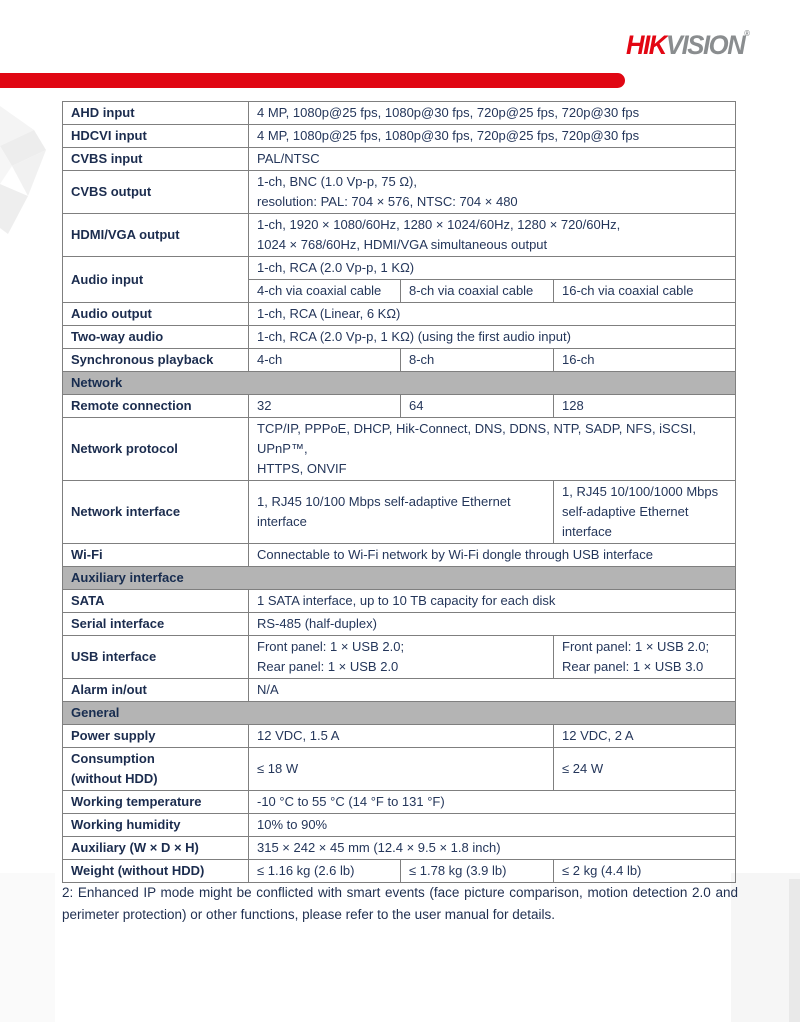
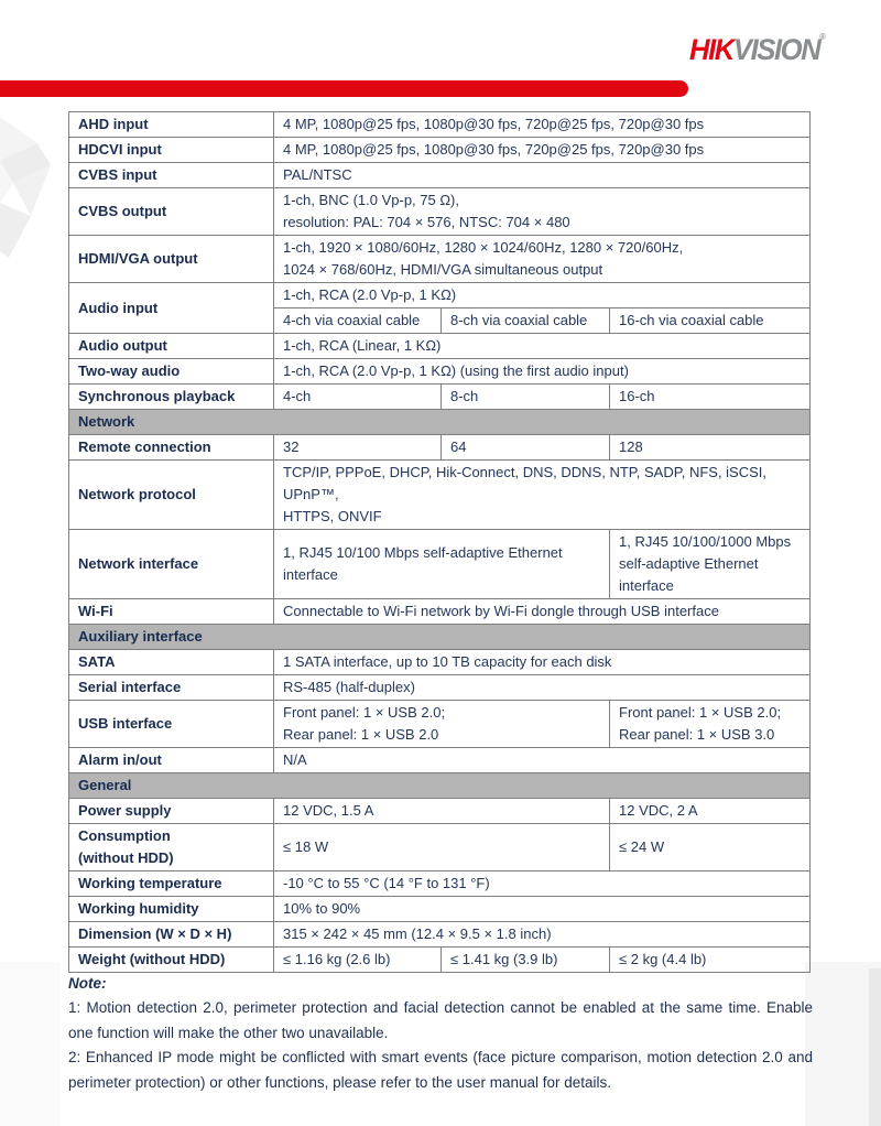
  HIKVISION®
  AHD input	4 MP, 1080p@25 fps, 1080p@30 fps, 720p@25 fps, 720p@30 fps
  HDCVI input	4 MP, 1080p@25 fps, 1080p@30 fps, 720p@25 fps, 720p@30 fps
  CVBS input	PAL/NTSC
  CVBS output	1-ch, BNC (1.0 Vp-p, 75 Ω),resolution: PAL: 704 × 576, NTSC: 704 × 480
  HDMI/VGA output	1-ch, 1920 × 1080/60Hz, 1280 × 1024/60Hz, 1280 × 720/60Hz,1024 × 768/60Hz, HDMI/VGA simultaneous output
  Audio input	1-ch, RCA (2.0 Vp-p, 1 KΩ)
  4-ch via coaxial cable	8-ch via coaxial cable	16-ch via coaxial cable
- Audio output	1-ch, RCA (Linear, 6 KΩ)
+ Audio output	1-ch, RCA (Linear, 1 KΩ)
  Two-way audio	1-ch, RCA (2.0 Vp-p, 1 KΩ) (using the first audio input)
  Synchronous playback	4-ch	8-ch	16-ch
  Network
  Remote connection	32	64	128
  Network protocol	TCP/IP, PPPoE, DHCP, Hik-Connect, DNS, DDNS, NTP, SADP, NFS, iSCSI, UPnP™,HTTPS, ONVIF
  Network interface	1, RJ45 10/100 Mbps self-adaptive Ethernetinterface	1, RJ45 10/100/1000 Mbpsself-adaptive Ethernetinterface
  Wi-Fi	Connectable to Wi-Fi network by Wi-Fi dongle through USB interface
  Auxiliary interface
  SATA	1 SATA interface, up to 10 TB capacity for each disk
  Serial interface	RS-485 (half-duplex)
  USB interface	Front panel: 1 × USB 2.0;Rear panel: 1 × USB 2.0	Front panel: 1 × USB 2.0;Rear panel: 1 × USB 3.0
  Alarm in/out	N/A
  General
  Power supply	12 VDC, 1.5 A	12 VDC, 2 A
  Consumption(without HDD)	≤ 18 W	≤ 24 W
  Working temperature	-10 °C to 55 °C (14 °F to 131 °F)
  Working humidity	10% to 90%
- Auxiliary (W × D × H)	315 × 242 × 45 mm (12.4 × 9.5 × 1.8 inch)
+ Dimension (W × D × H)	315 × 242 × 45 mm (12.4 × 9.5 × 1.8 inch)
- Weight (without HDD)	≤ 1.16 kg (2.6 lb)	≤ 1.78 kg (3.9 lb)	≤ 2 kg (4.4 lb)
+ Weight (without HDD)	≤ 1.16 kg (2.6 lb)	≤ 1.41 kg (3.9 lb)	≤ 2 kg (4.4 lb)
+ Note:
+ 1: Motion detection 2.0, perimeter protection and facial detection cannot be enabled at the same time. Enable one function will make the other two unavailable.
  2: Enhanced IP mode might be conflicted with smart events (face picture comparison, motion detection 2.0 and perimeter protection) or other functions, please refer to the user manual for details.
